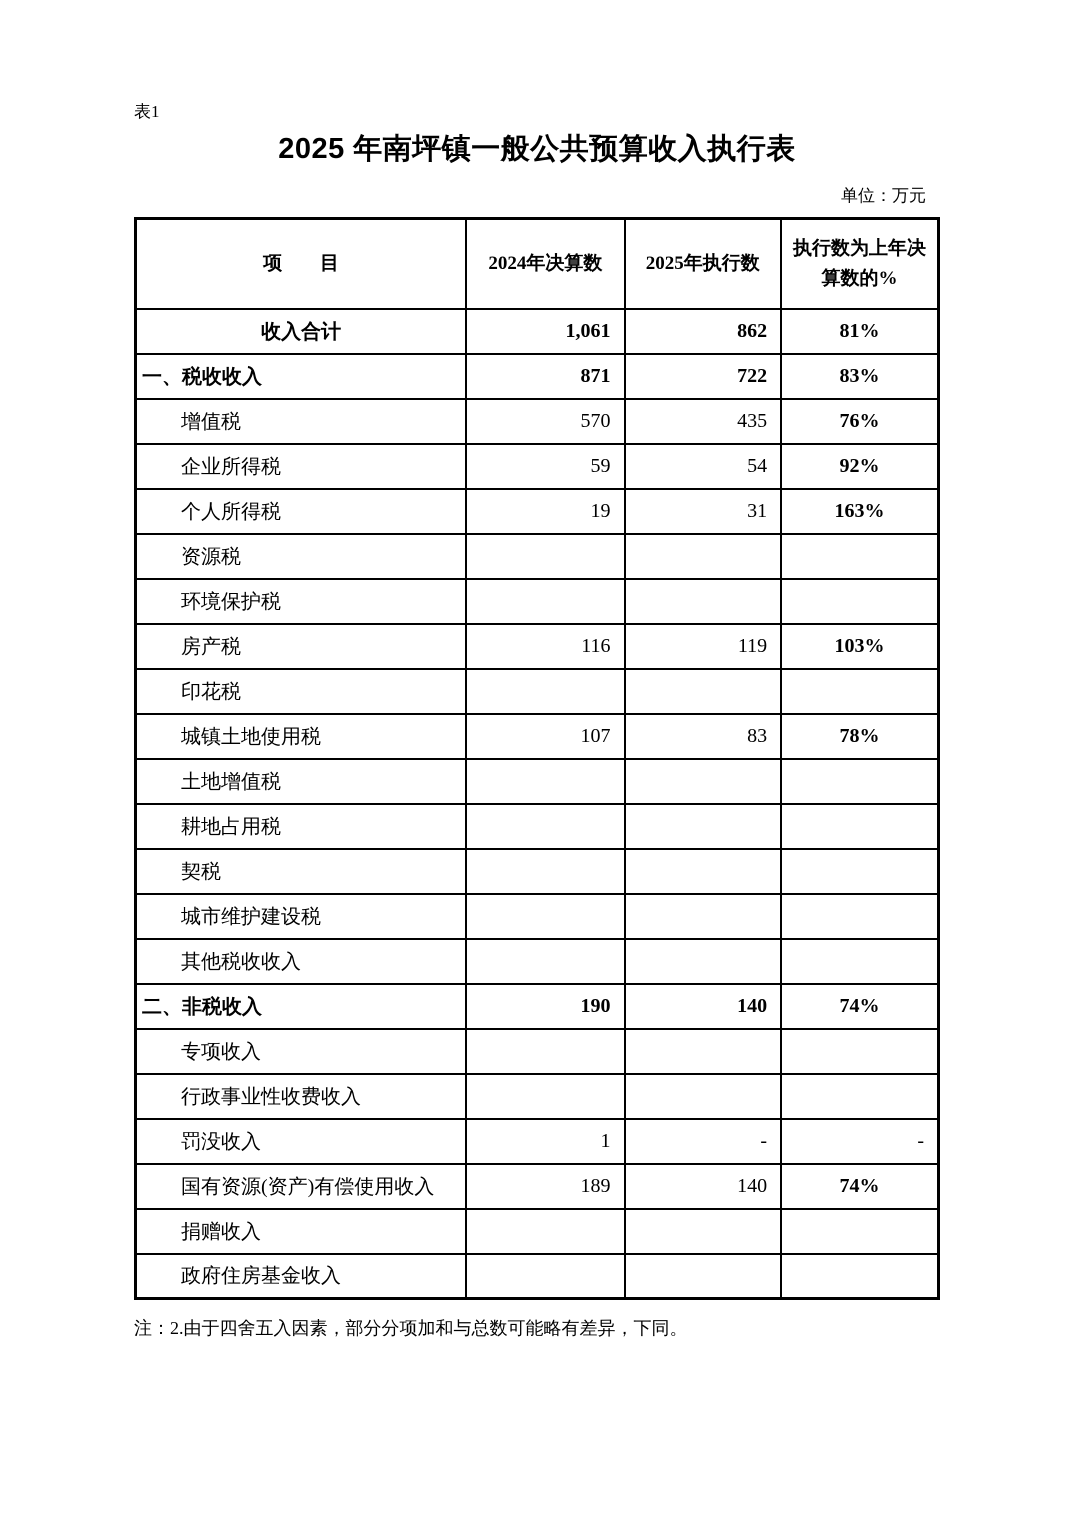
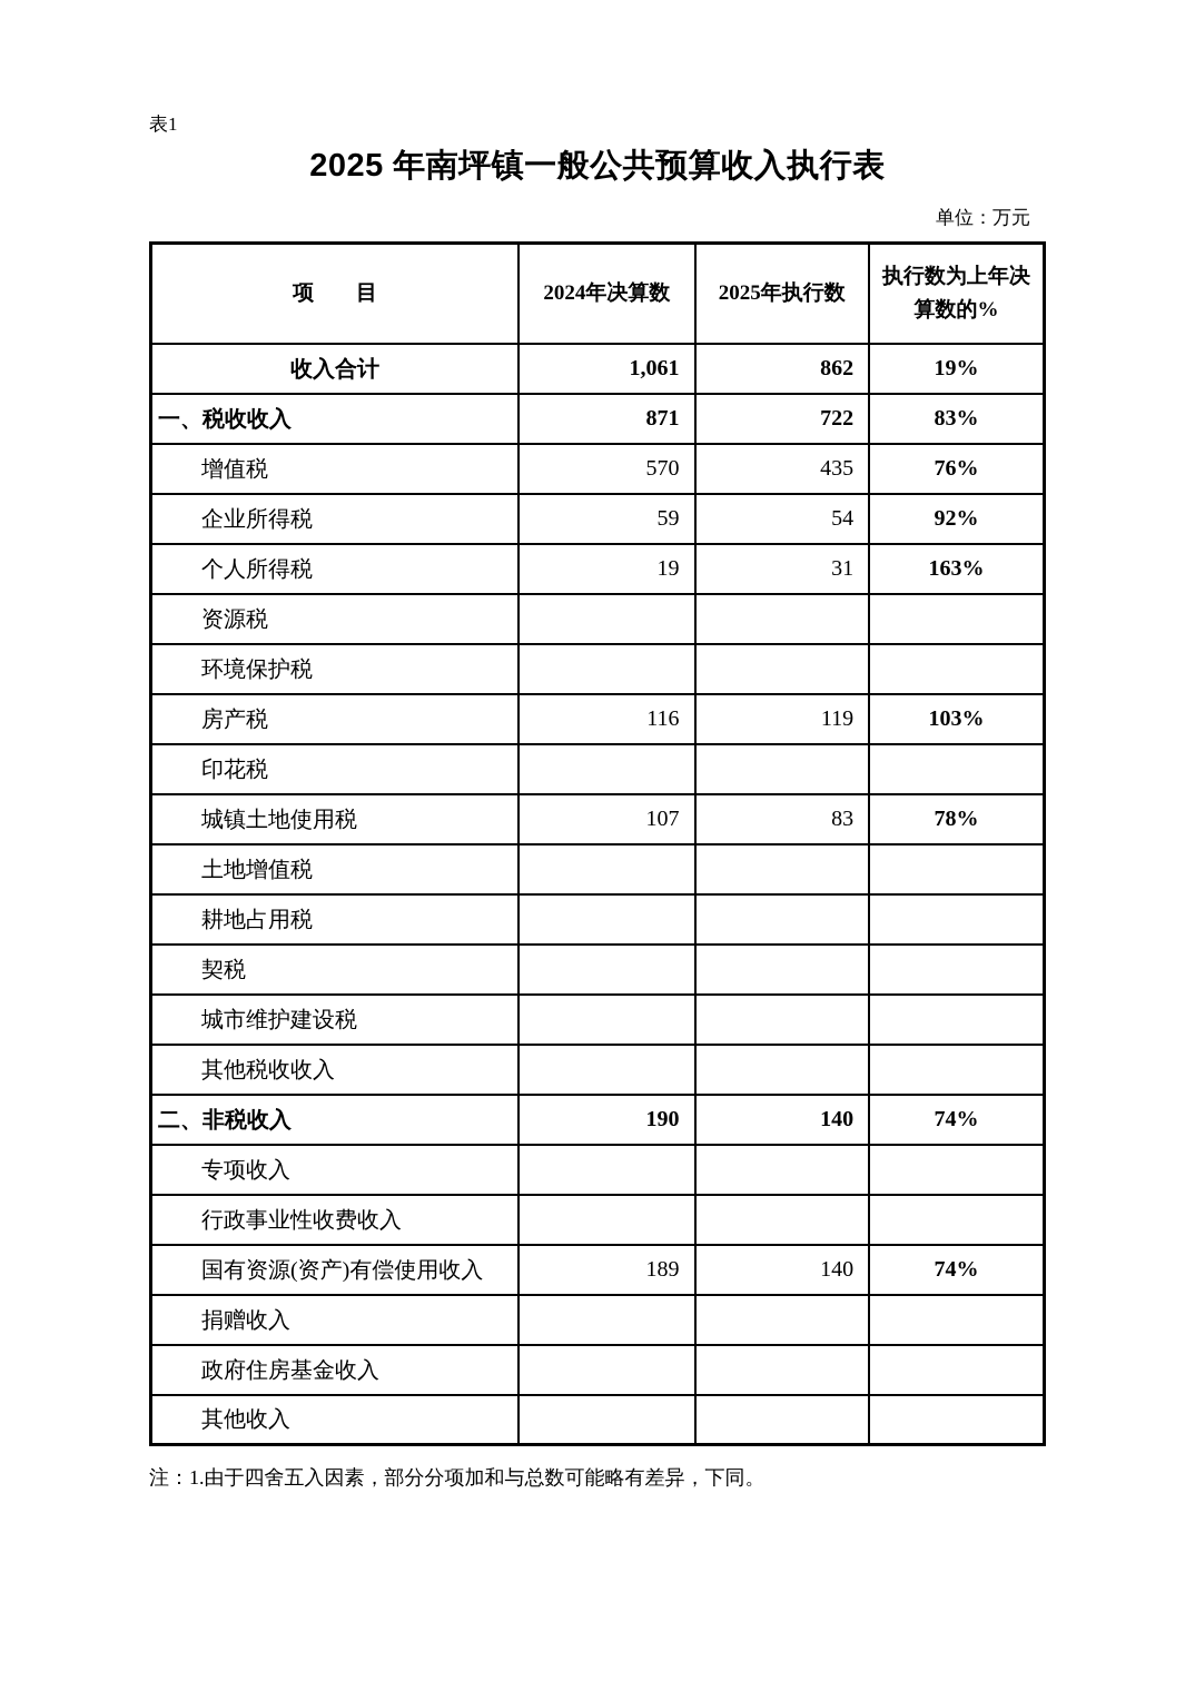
  表1
  2025 年南坪镇一般公共预算收入执行表
  单位：万元
  项 目	2024年决算数	2025年执行数	执行数为上年决算数的%
- 收入合计	1,061	862	81%
+ 收入合计	1,061	862	19%
  一、税收收入	871	722	83%
  增值税	570	435	76%
  企业所得税	59	54	92%
  个人所得税	19	31	163%
  资源税
  环境保护税
  房产税	116	119	103%
  印花税
  城镇土地使用税	107	83	78%
  土地增值税
  耕地占用税
  契税
  城市维护建设税
  其他税收收入
  二、非税收入	190	140	74%
  专项收入
  行政事业性收费收入
- 罚没收入	1	-	-
  国有资源(资产)有偿使用收入	189	140	74%
  捐赠收入
  政府住房基金收入
+ 其他收入
- 注：2.由于四舍五入因素，部分分项加和与总数可能略有差异，下同。
+ 注：1.由于四舍五入因素，部分分项加和与总数可能略有差异，下同。
